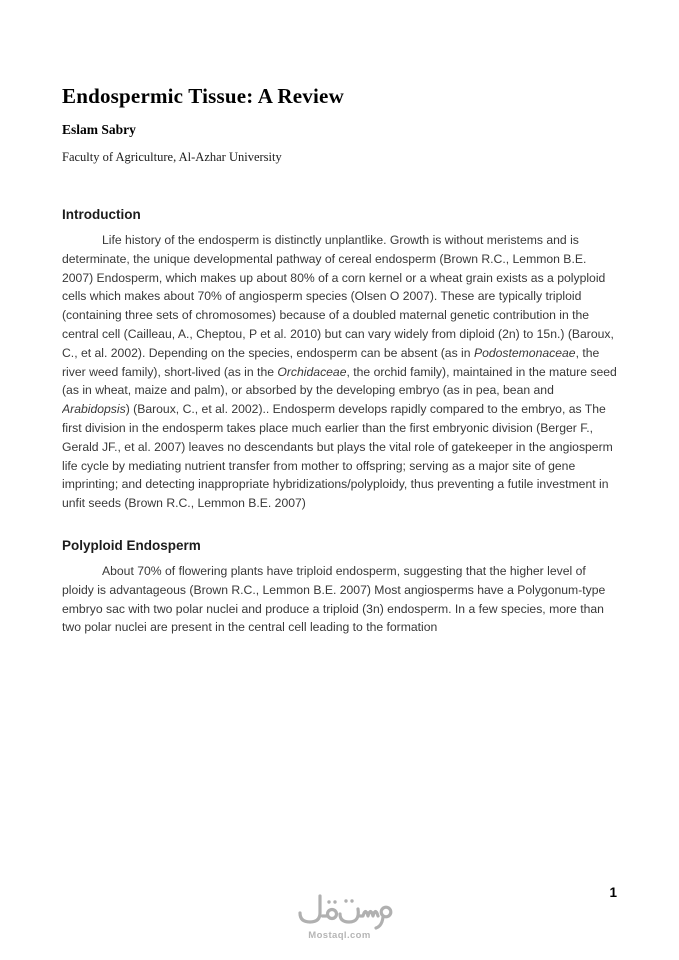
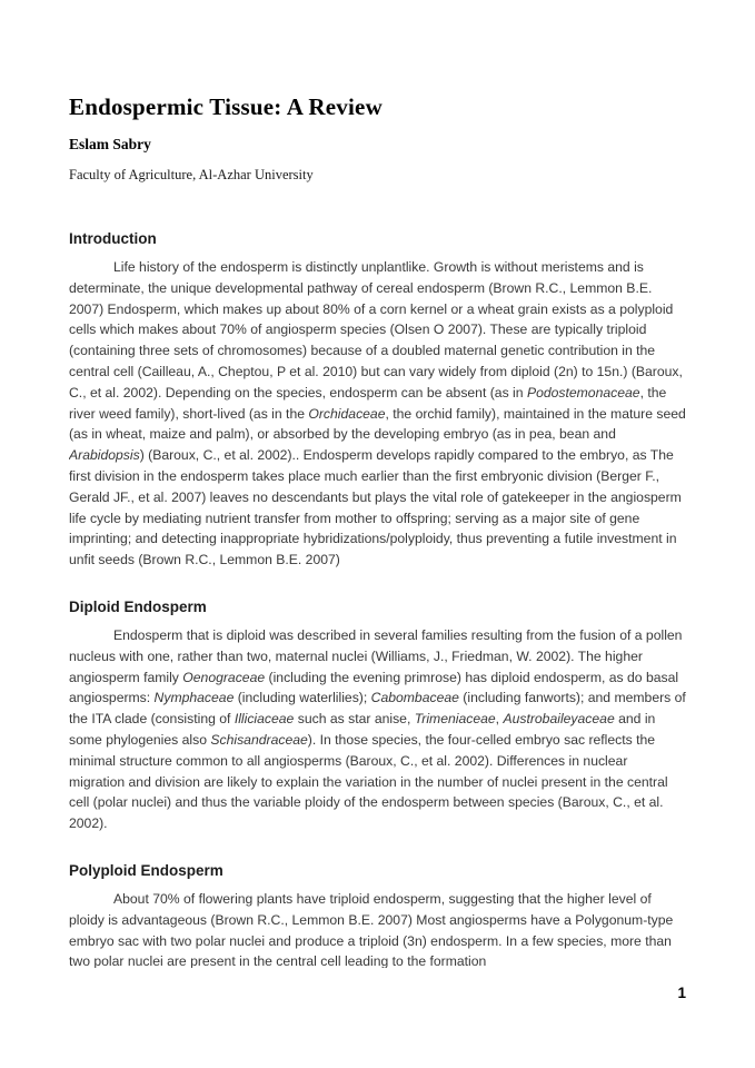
  Endospermic Tissue: A Review
  Eslam Sabry
  Faculty of Agriculture, Al-Azhar University
  Introduction
  Life history of the endosperm is distinctly unplantlike. Growth is without meristems and is determinate, the unique developmental pathway of cereal endosperm (Brown R.C., Lemmon B.E. 2007) Endosperm, which makes up about 80% of a corn kernel or a wheat grain exists as a polyploid cells which makes about 70% of angiosperm species (Olsen O 2007). These are typically triploid (containing three sets of chromosomes) because of a doubled maternal genetic contribution in the central cell (Cailleau, A., Cheptou, P et al. 2010) but can vary widely from diploid (2n) to 15n.) (Baroux, C., et al. 2002). Depending on the species, endosperm can be absent (as in Podostemonaceae, the river weed family), short-lived (as in the Orchidaceae, the orchid family), maintained in the mature seed (as in wheat, maize and palm), or absorbed by the developing embryo (as in pea, bean and Arabidopsis) (Baroux, C., et al. 2002).. Endosperm develops rapidly compared to the embryo, as The first division in the endosperm takes place much earlier than the first embryonic division (Berger F., Gerald JF., et al. 2007) leaves no descendants but plays the vital role of gatekeeper in the angiosperm life cycle by mediating nutrient transfer from mother to offspring; serving as a major site of gene imprinting; and detecting inappropriate hybridizations/polyploidy, thus preventing a futile investment in unfit seeds (Brown R.C., Lemmon B.E. 2007)
+ Diploid Endosperm
+ Endosperm that is diploid was described in several families resulting from the fusion of a pollen nucleus with one, rather than two, maternal nuclei (Williams, J., Friedman, W. 2002). The higher angiosperm family Oenograceae (including the evening primrose) has diploid endosperm, as do basal angiosperms: Nymphaceae (including waterlilies); Cabombaceae (including fanworts); and members of the ITA clade (consisting of Illiciaceae such as star anise, Trimeniaceae, Austrobaileyaceae and in some phylogenies also Schisandraceae). In those species, the four-celled embryo sac reflects the minimal structure common to all angiosperms (Baroux, C., et al. 2002). Differences in nuclear migration and division are likely to explain the variation in the number of nuclei present in the central cell (polar nuclei) and thus the variable ploidy of the endosperm between species (Baroux, C., et al. 2002).
  Polyploid Endosperm
  About 70% of flowering plants have triploid endosperm, suggesting that the higher level of ploidy is advantageous (Brown R.C., Lemmon B.E. 2007) Most angiosperms have a Polygonum-type embryo sac with two polar nuclei and produce a triploid (3n) endosperm. In a few species, more than two polar nuclei are present in the central cell leading to the formation
  1
- Mostaql.com
